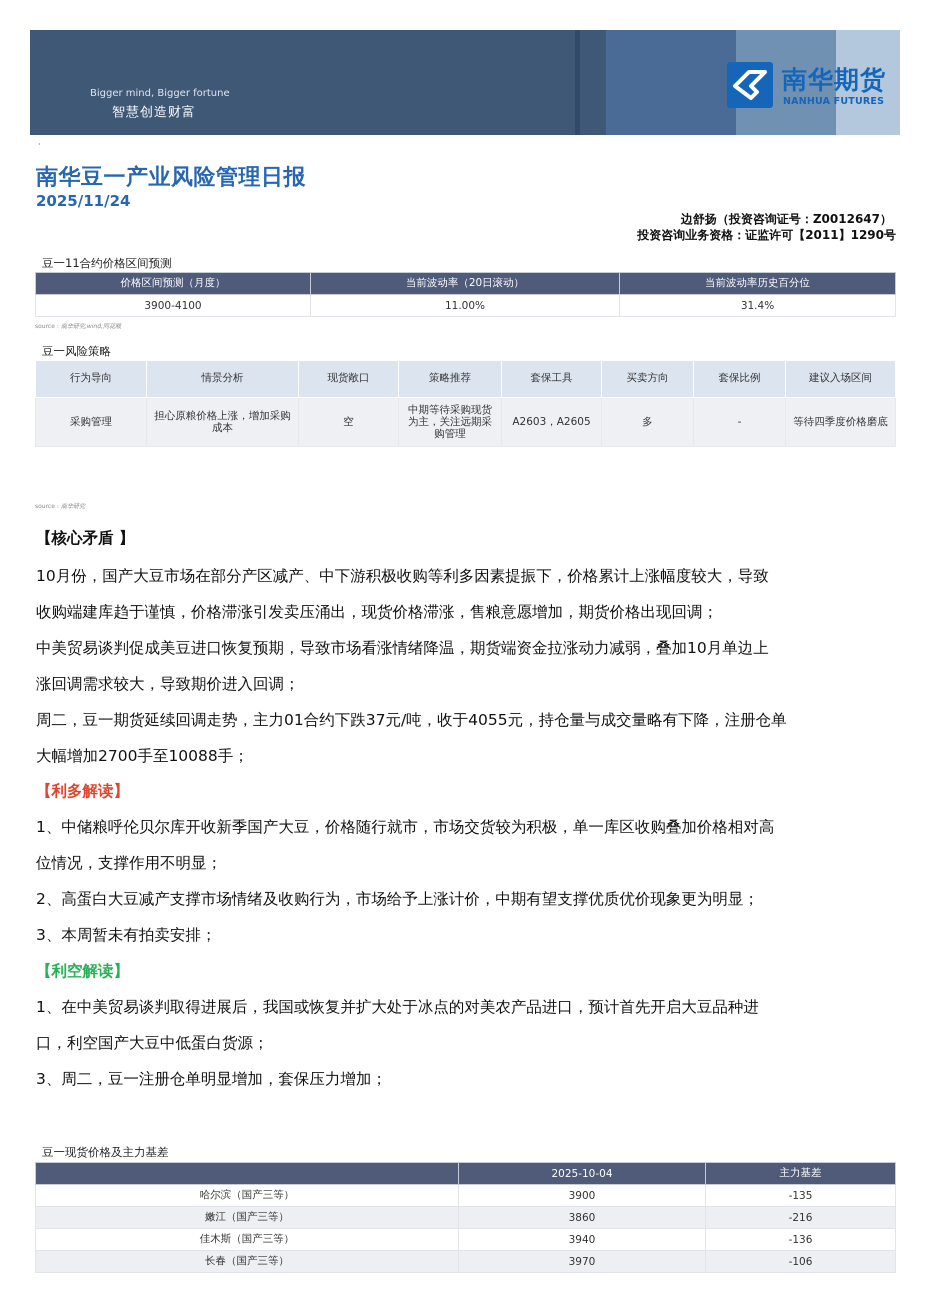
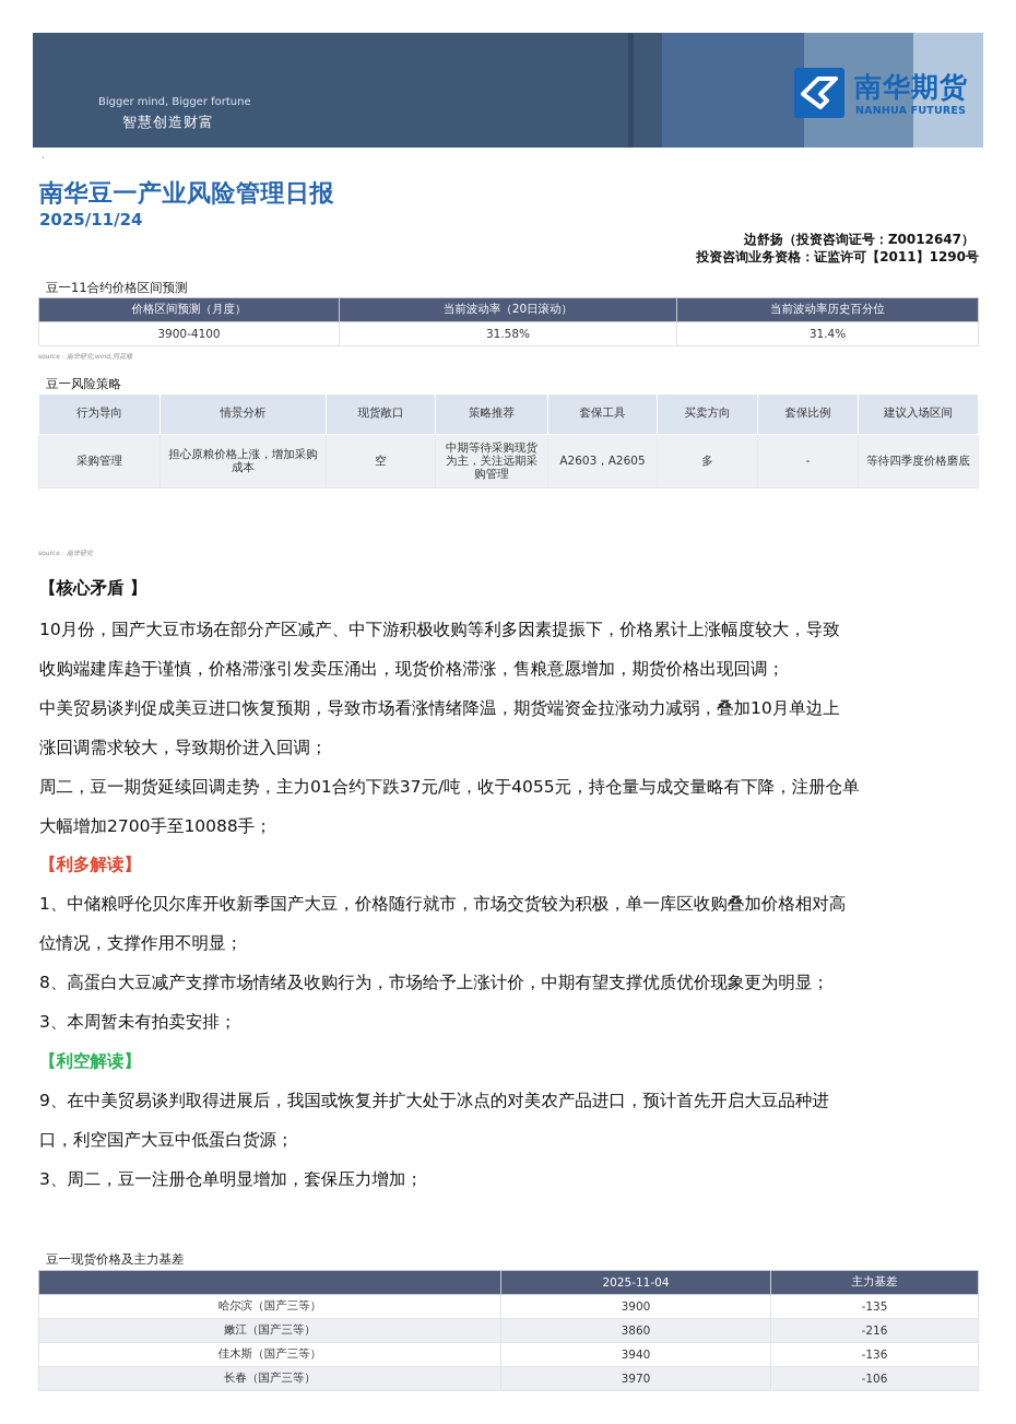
  Bigger mind, Bigger fortune
  智慧创造财富
  南华期货
  NANHUA FUTURES
  ·
  南华豆一产业风险管理日报
  2025/11/24
  边舒扬（投资咨询证号：Z0012647）
  投资咨询业务资格：证监许可【2011】1290号
  豆一11合约价格区间预测
  价格区间预测（月度）	当前波动率（20日滚动）	当前波动率历史百分位
- 3900-4100	11.00%	31.4%
+ 3900-4100	31.58%	31.4%
  豆一风险策略
  行为导向	情景分析	现货敞口	策略推荐	套保工具	买卖方向	套保比例	建议入场区间
  采购管理	担心原粮价格上涨，增加采购成本	空	中期等待采购现货为主，关注远期采购管理	A2603，A2605	多	-	等待四季度价格磨底
  【核心矛盾 】
  10月份，国产大豆市场在部分产区减产、中下游积极收购等利多因素提振下，价格累计上涨幅度较大，导致
  收购端建库趋于谨慎，价格滞涨引发卖压涌出，现货价格滞涨，售粮意愿增加，期货价格出现回调；
  中美贸易谈判促成美豆进口恢复预期，导致市场看涨情绪降温，期货端资金拉涨动力减弱，叠加10月单边上
  涨回调需求较大，导致期价进入回调；
  周二，豆一期货延续回调走势，主力01合约下跌37元/吨，收于4055元，持仓量与成交量略有下降，注册仓单
  大幅增加2700手至10088手；
  【利多解读】
  1、中储粮呼伦贝尔库开收新季国产大豆，价格随行就市，市场交货较为积极，单一库区收购叠加价格相对高
  位情况，支撑作用不明显；
- 2、高蛋白大豆减产支撑市场情绪及收购行为，市场给予上涨计价，中期有望支撑优质优价现象更为明显；
+ 8、高蛋白大豆减产支撑市场情绪及收购行为，市场给予上涨计价，中期有望支撑优质优价现象更为明显；
  3、本周暂未有拍卖安排；
  【利空解读】
- 1、在中美贸易谈判取得进展后，我国或恢复并扩大处于冰点的对美农产品进口，预计首先开启大豆品种进
+ 9、在中美贸易谈判取得进展后，我国或恢复并扩大处于冰点的对美农产品进口，预计首先开启大豆品种进
  口，利空国产大豆中低蛋白货源；
  3、周二，豆一注册仓单明显增加，套保压力增加；
  豆一现货价格及主力基差
- 	2025-10-04	主力基差
+ 	2025-11-04	主力基差
  哈尔滨（国产三等）	3900	-135
  嫩江（国产三等）	3860	-216
  佳木斯（国产三等）	3940	-136
  长春（国产三等）	3970	-106
